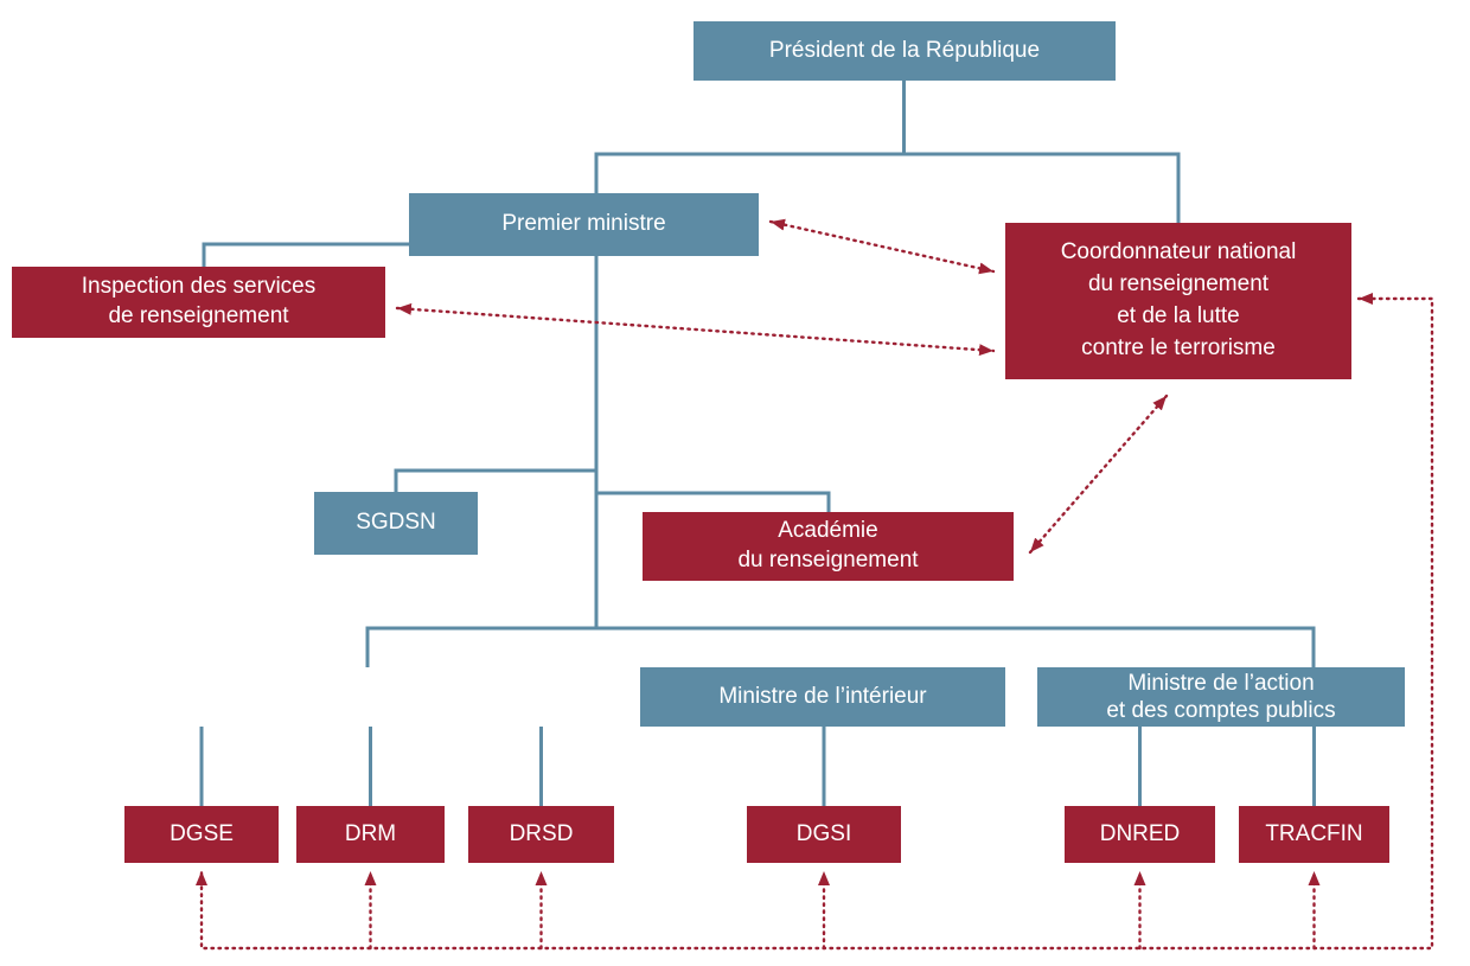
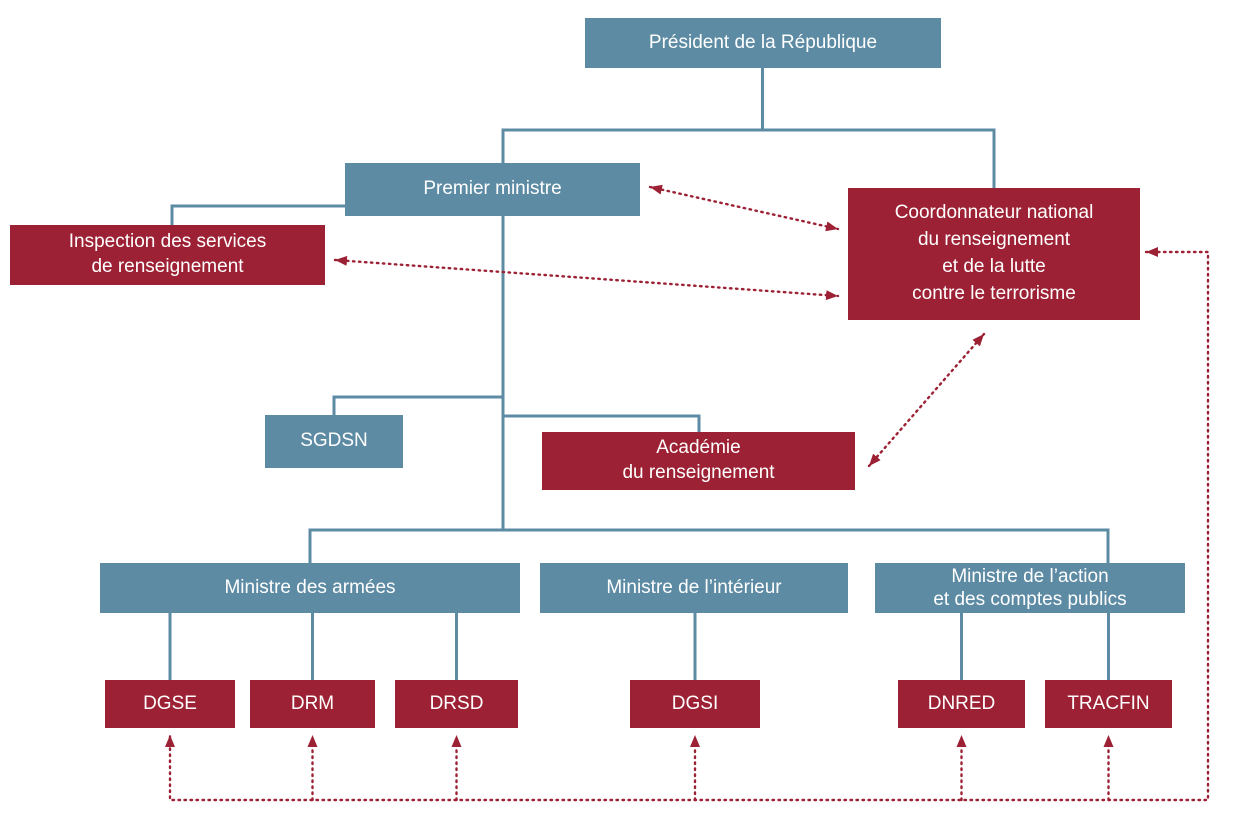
  Président de la République
  Premier ministre
  Coordonnateur national
  du renseignement
  et de la lutte
  contre le terrorisme
  Inspection des services
  de renseignement
  SGDSN
  Académie
  du renseignement
+ Ministre des armées
  Ministre de l’intérieur
  Ministre de l’action
  et des comptes publics
  DGSE
  DRM
  DRSD
  DGSI
  DNRED
  TRACFIN
